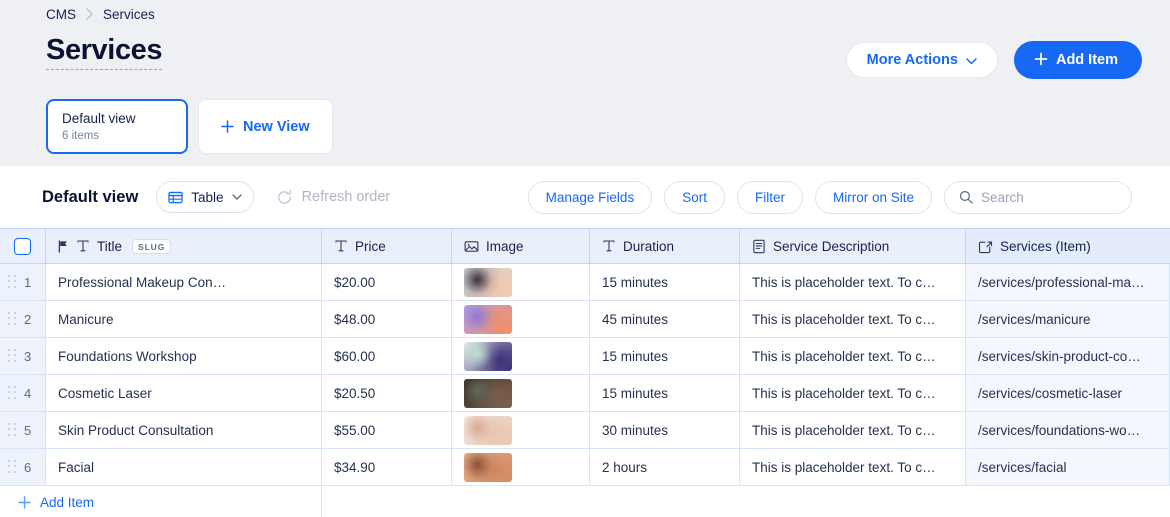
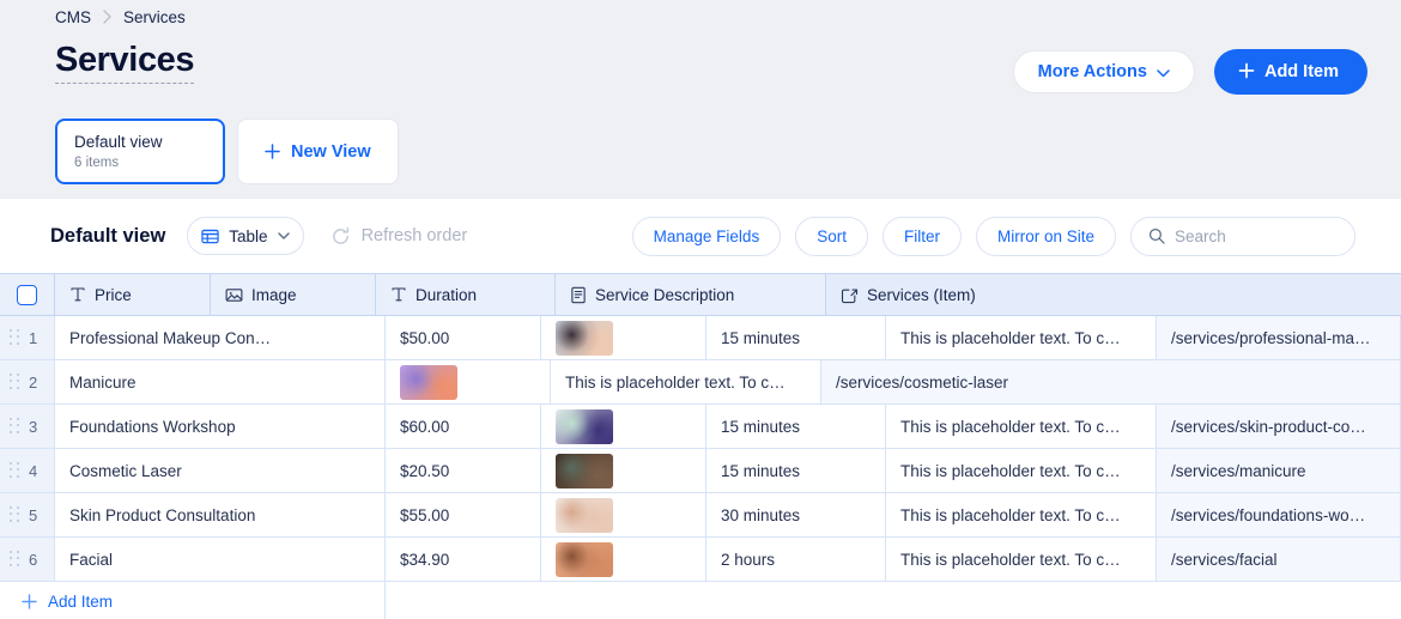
  CMS
  Services
  Services
  More Actions
  Add Item
  Default view
  6 items
  New View
  Default view
  Table
  Refresh order
  Manage Fields
  Sort
  Filter
  Mirror on Site
  Search
- Title
- SLUG
  Price
  Image
  Duration
  Service Description
  Services (Item)
  1
  Professional Makeup Con…
- $20.00
+ $50.00
  15 minutes
  This is placeholder text. To c…
  /services/professional-ma…
  2
  Manicure
- $48.00
- 45 minutes
  This is placeholder text. To c…
- /services/manicure
+ /services/cosmetic-laser
  3
  Foundations Workshop
  $60.00
  15 minutes
  This is placeholder text. To c…
  /services/skin-product-co…
  4
  Cosmetic Laser
  $20.50
  15 minutes
  This is placeholder text. To c…
- /services/cosmetic-laser
+ /services/manicure
  5
  Skin Product Consultation
  $55.00
  30 minutes
  This is placeholder text. To c…
  /services/foundations-wo…
  6
  Facial
  $34.90
  2 hours
  This is placeholder text. To c…
  /services/facial
  Add Item
